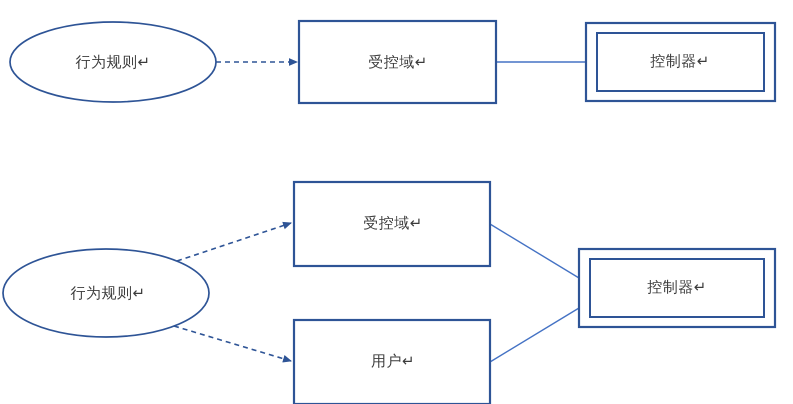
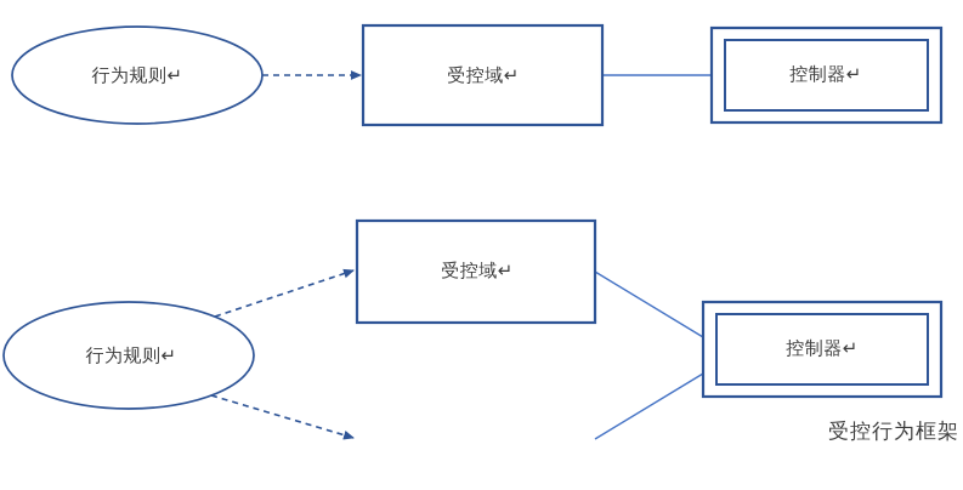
  行为规则↵
  受控域↵
  控制器↵
  行为规则↵
  受控域↵
- 用户↵
  控制器↵
+ 受控行为框架
